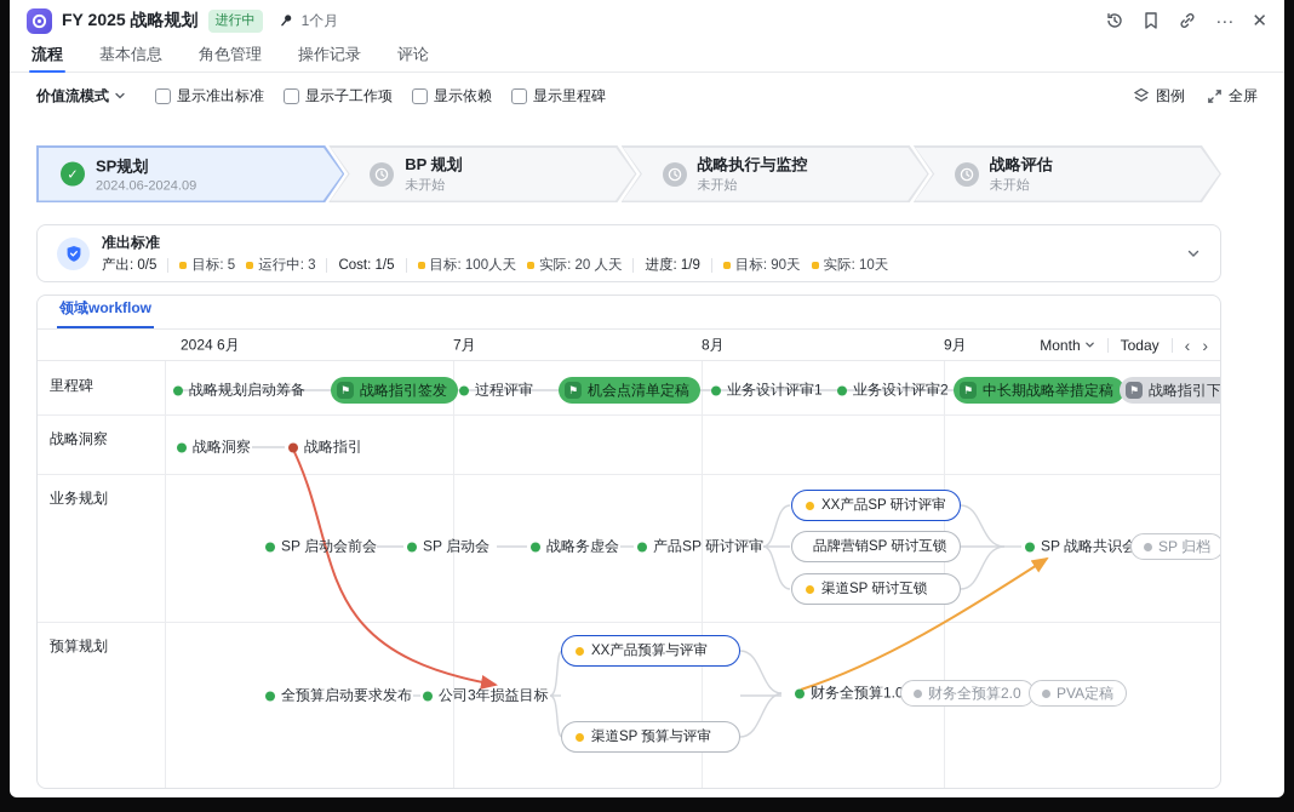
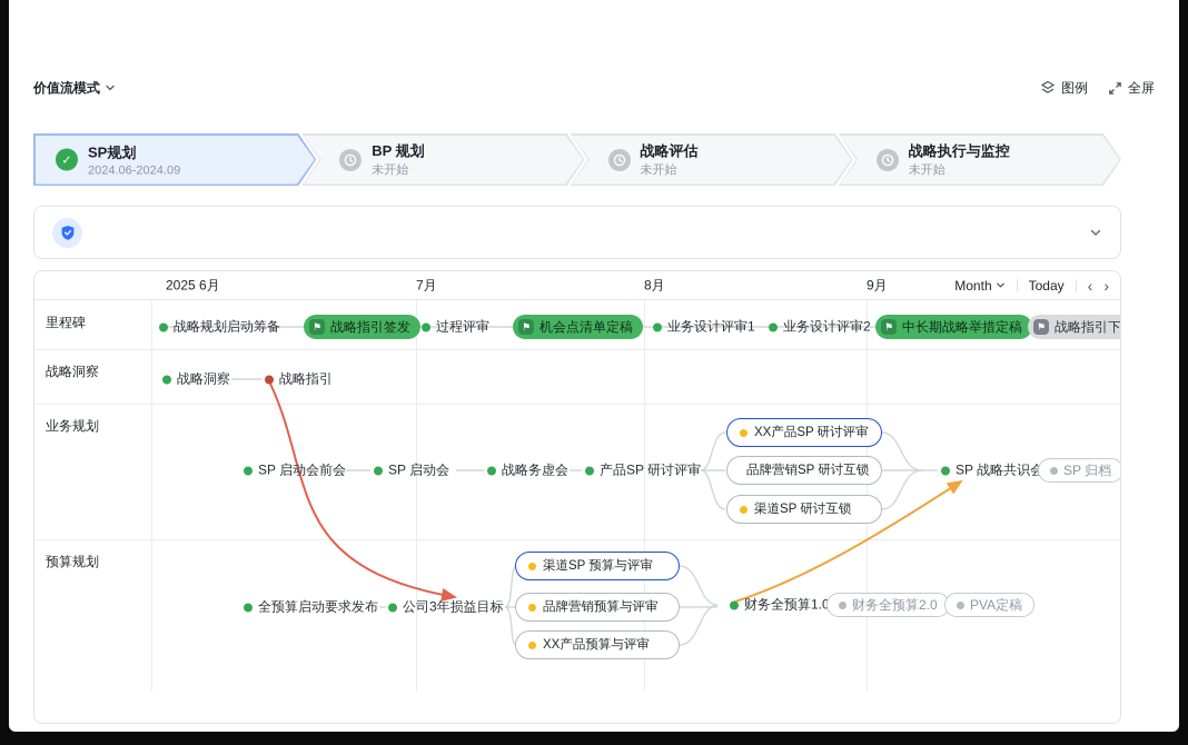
- FY 2025 战略规划
- 进行中
- 1个月
- ···
- ✕
- 流程
- 基本信息
- 角色管理
- 操作记录
- 评论
  价值流模式
- 显示准出标准
- 显示子工作项
- 显示依赖
- 显示里程碑
  图例
  全屏
  ✓
  SP规划
  2024.06-2024.09
  BP 规划
  未开始
- 战略执行与监控
+ 战略评估
  未开始
- 战略评估
+ 战略执行与监控
  未开始
- 准出标准
- 产出: 0/5
- 目标: 5
- 运行中: 3
- Cost: 1/5
- 目标: 100人天
- 实际: 20 人天
- 进度: 1/9
- 目标: 90天
- 实际: 10天
- 领域workflow
- 2024 6月
+ 2025 6月
  7月
  8月
  9月
  Month
  Today
  ‹
  ›
  里程碑
  战略洞察
  业务规划
  预算规划
  战略规划启动筹备
  ⚑
  战略指引签发
  过程评审
  ⚑
  机会点清单定稿
  业务设计评审1
  业务设计评审2
  ⚑
  中长期战略举措定稿
  ⚑
  战略指引下
  战略洞察
  战略指引
  SP 启动会前会
  SP 启动会
  战略务虚会
  产品SP 研讨评审
  XX产品SP 研讨评审
  品牌营销SP 研讨互锁
  渠道SP 研讨互锁
  SP 战略共识
  SP 归档
  全预算启动要求发布
  公司3年损益目标
- XX产品预算与评审
+ 渠道SP 预算与评审
+ 品牌营销预算与评审
- 渠道SP 预算与评审
+ XX产品预算与评审
  财务全预算1.
  财务全预算2.0
  PVA定稿
